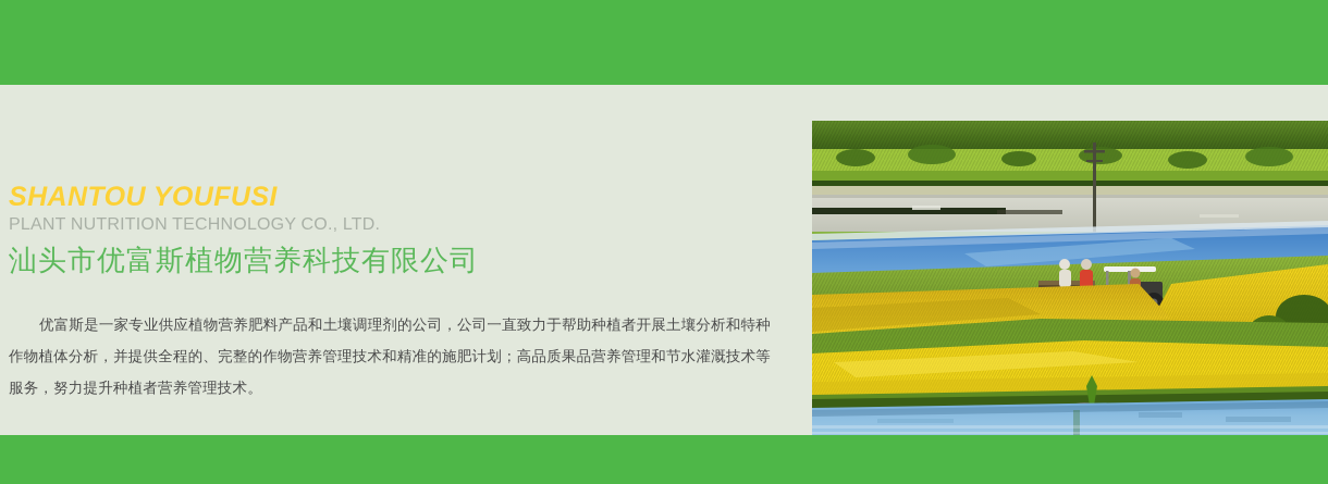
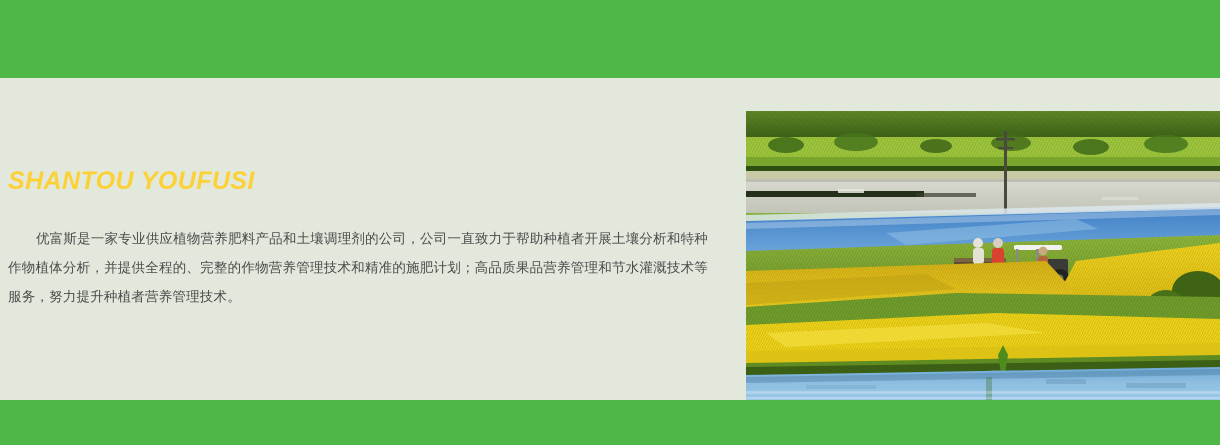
  SHANTOU YOUFUSI
- PLANT NUTRITION TECHNOLOGY CO., LTD.
- 汕头市优富斯植物营养科技有限公司
  优富斯是一家专业供应植物营养肥料产品和土壤调理剂的公司，公司一直致力于帮助种植者开展土壤分析和特种作物植体分析，并提供全程的、完整的作物营养管理技术和精准的施肥计划；高品质果品营养管理和节水灌溉技术等服务，努力提升种植者营养管理技术。
